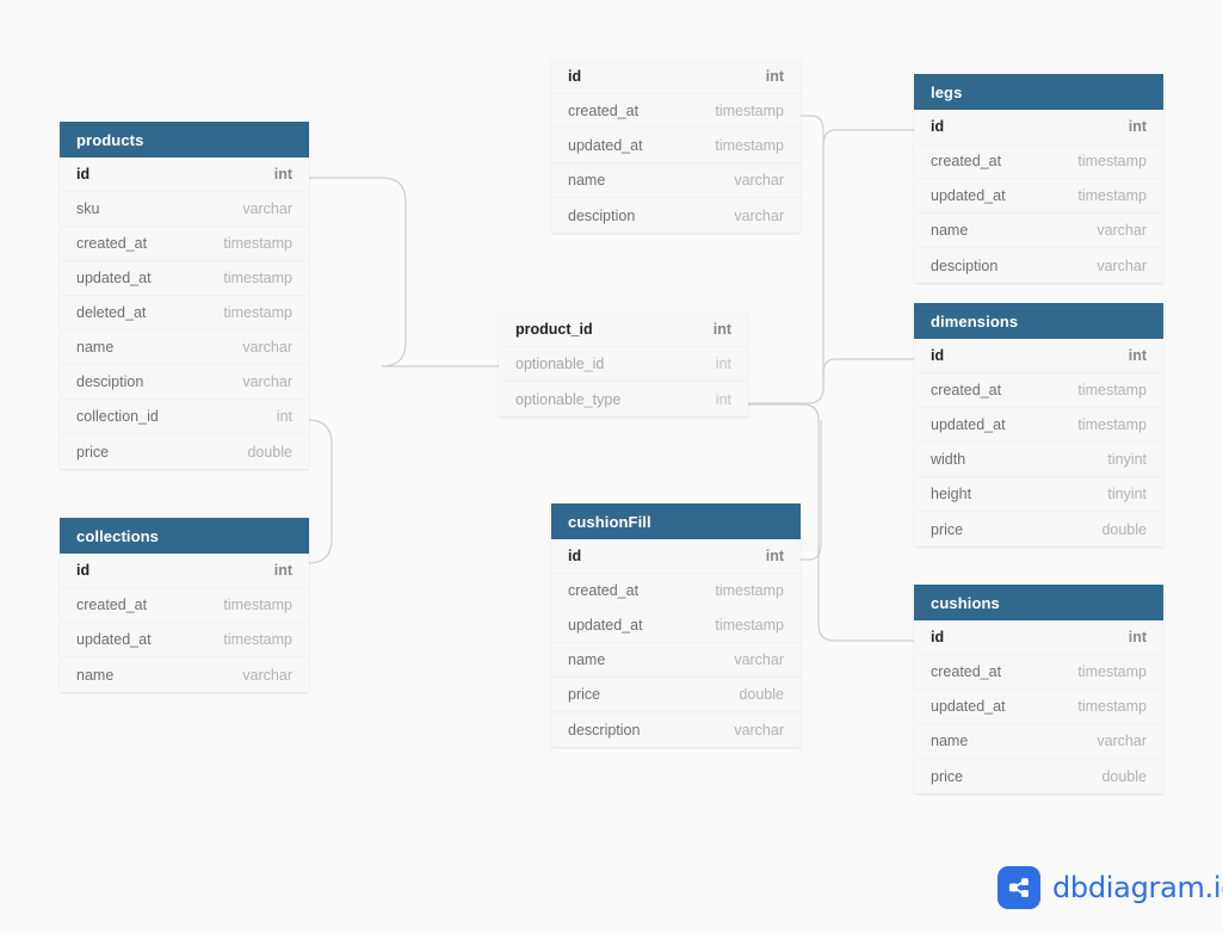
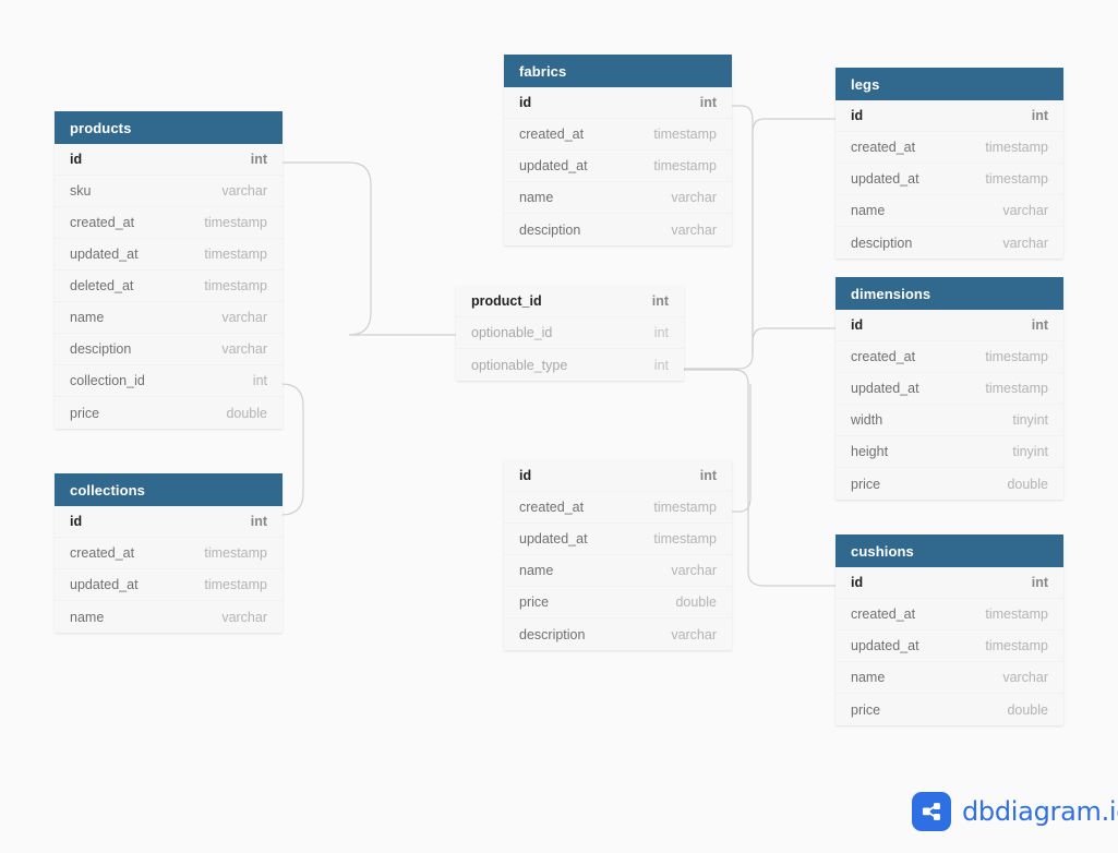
  products
  id
  int
  sku
  varchar
  created_at
  timestamp
  updated_at
  timestamp
  deleted_at
  timestamp
  name
  varchar
  desciption
  varchar
  collection_id
  int
  price
  double
  collections
  id
  int
  created_at
  timestamp
  updated_at
  timestamp
  name
  varchar
+ fabrics
  id
  int
  created_at
  timestamp
  updated_at
  timestamp
  name
  varchar
  desciption
  varchar
  product_id
  int
  optionable_id
  int
  optionable_type
  int
- cushionFill
  id
  int
  created_at
  timestamp
  updated_at
  timestamp
  name
  varchar
  price
  double
  description
  varchar
  legs
  id
  int
  created_at
  timestamp
  updated_at
  timestamp
  name
  varchar
  desciption
  varchar
  dimensions
  id
  int
  created_at
  timestamp
  updated_at
  timestamp
  width
  tinyint
  height
  tinyint
  price
  double
  cushions
  id
  int
  created_at
  timestamp
  updated_at
  timestamp
  name
  varchar
  price
  double
  dbdiagram.i
